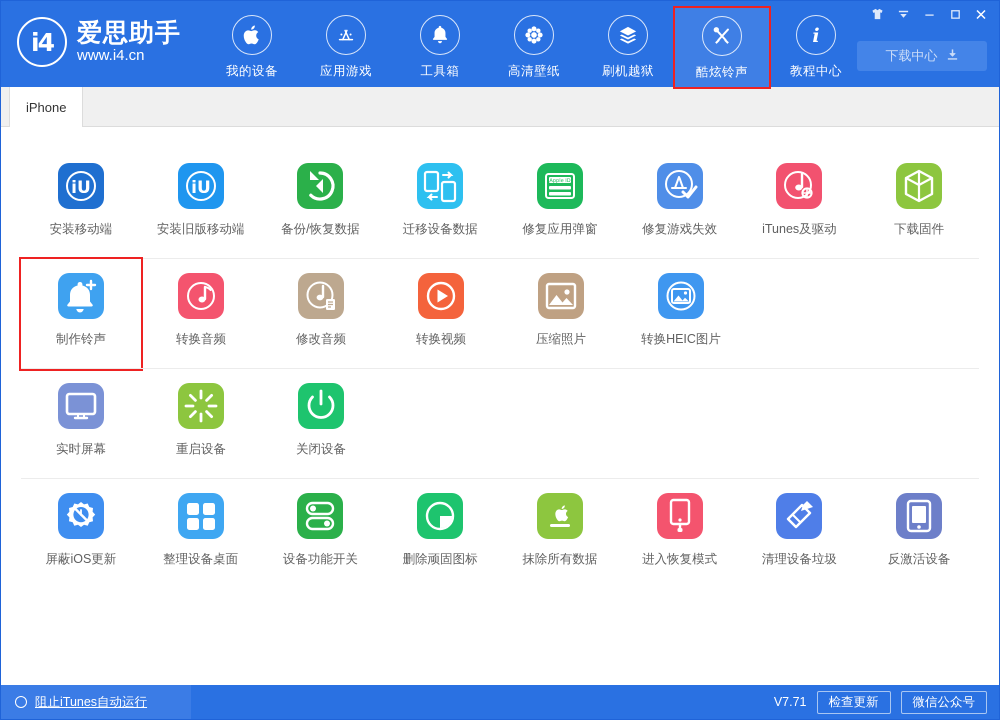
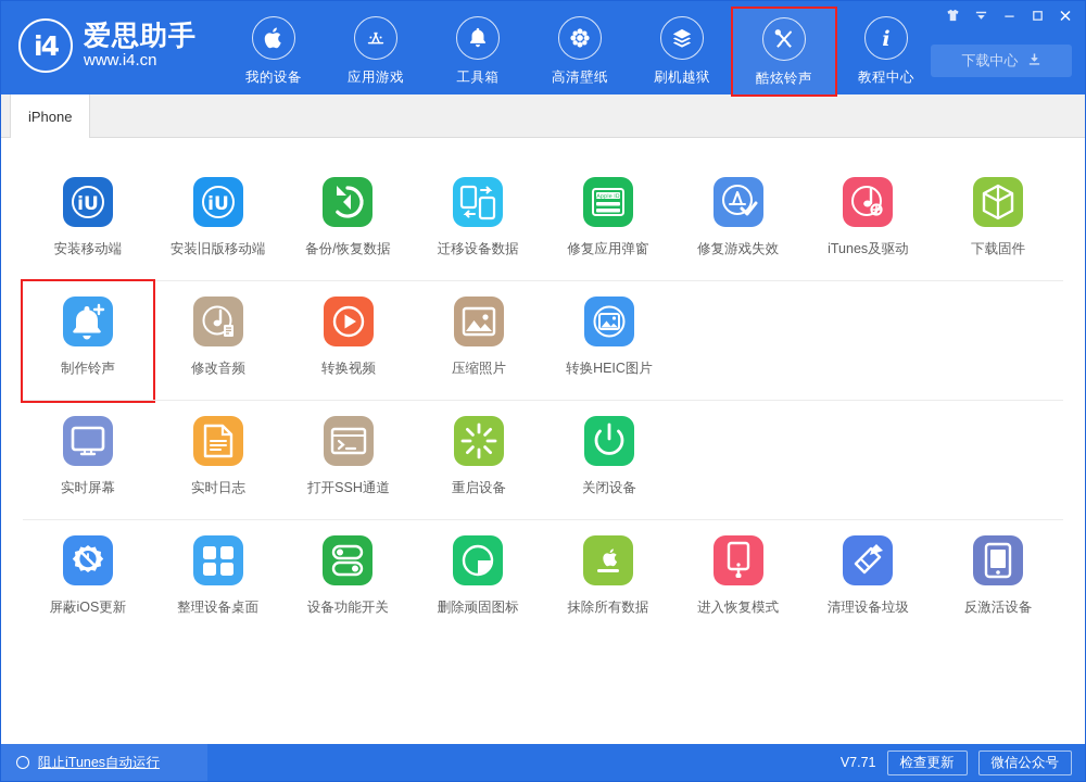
  i4
  爱思助手
  www.i4.cn
  我的设备
  应用游戏
  工具箱
  高清壁纸
  刷机越狱
  酷炫铃声
  i
  教程中心
  下载中心
  iPhone
  iU
  安装移动端
  iU
  安装旧版移动端
  备份/恢复数据
  迁移设备数据
  修复应用弹窗
  修复游戏失效
  iTunes及驱动
  下载固件
  制作铃声
- 转换音频
  修改音频
  转换视频
  压缩照片
  转换HEIC图片
  实时屏幕
+ 实时日志
+ 打开SSH通道
  重启设备
  关闭设备
  屏蔽iOS更新
  整理设备桌面
  设备功能开关
  删除顽固图标
  抹除所有数据
  进入恢复模式
  清理设备垃圾
  反激活设备
  阻止iTunes自动运行
  V7.71
  检查更新
  微信公众号
